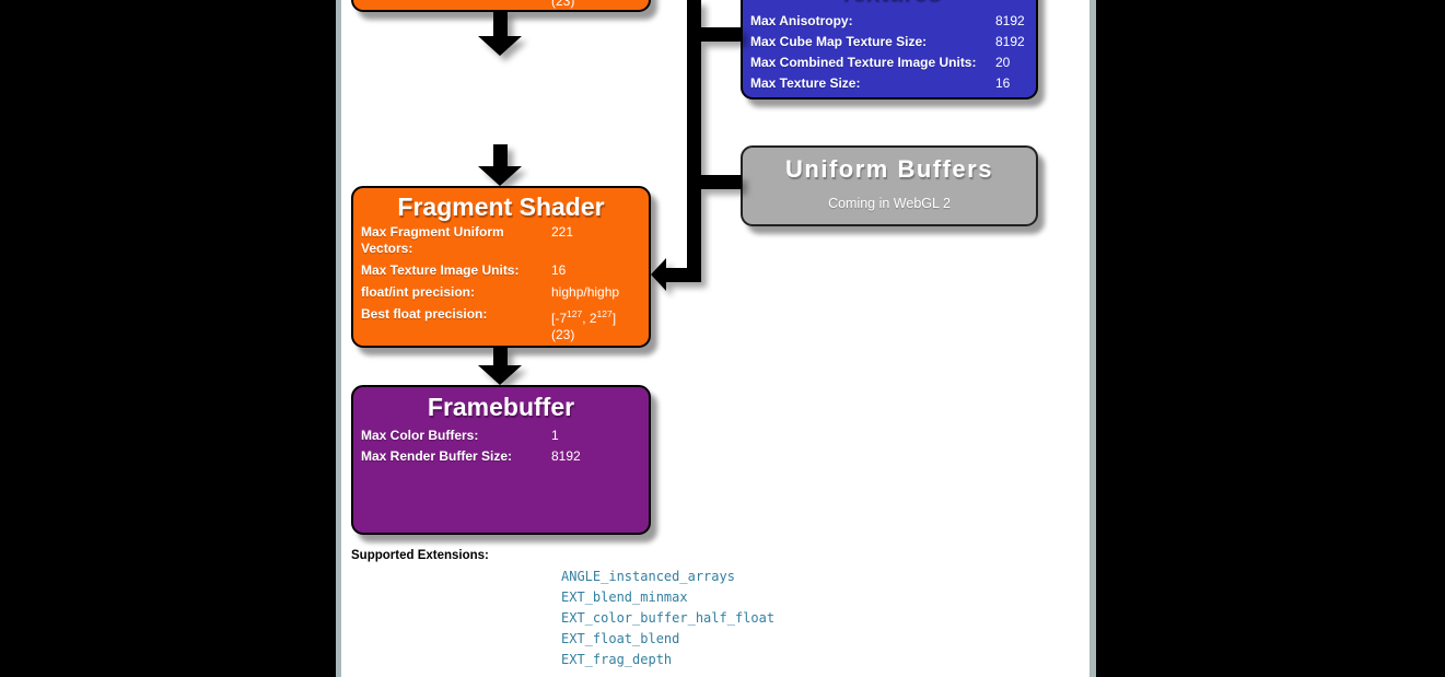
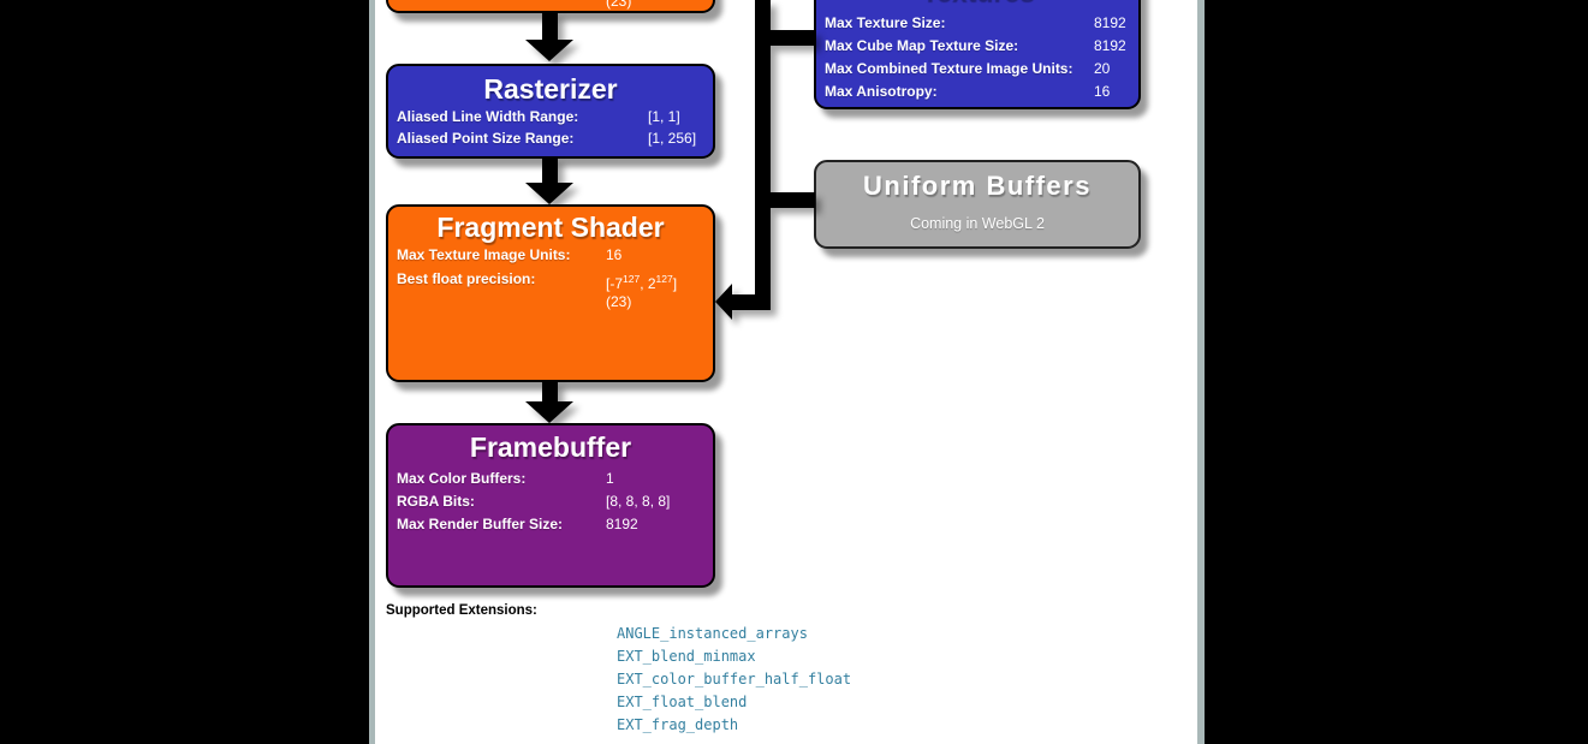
  (23)
+ Rasterizer
+ Aliased Line Width Range:
+ [1, 1]
+ Aliased Point Size Range:
+ [1, 256]
  Fragment Shader
- Max Fragment Uniform Vectors:
- 221
  Max Texture Image Units:
  16
- float/int precision:
- highp/highp
  Best float precision:
  [-7127, 2127]
  (23)
  Framebuffer
  Max Color Buffers:
  1
+ RGBA Bits:
+ [8, 8, 8, 8]
  Max Render Buffer Size:
  8192
- Max Anisotropy:
+ Max Texture Size:
  8192
  Max Cube Map Texture Size:
  8192
  Max Combined Texture Image Units:
  20
- Max Texture Size:
+ Max Anisotropy:
  16
  Uniform Buffers
  Coming in WebGL 2
  Supported Extensions:
  ANGLE_instanced_arrays
  EXT_blend_minmax
  EXT_color_buffer_half_float
  EXT_float_blend
  EXT_frag_depth
